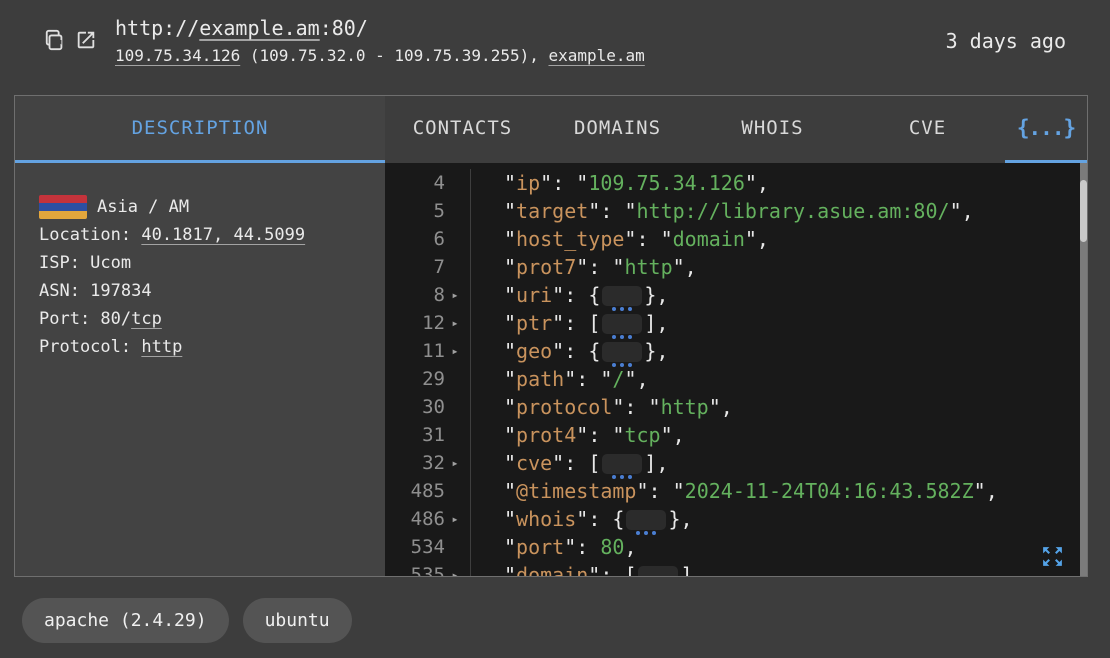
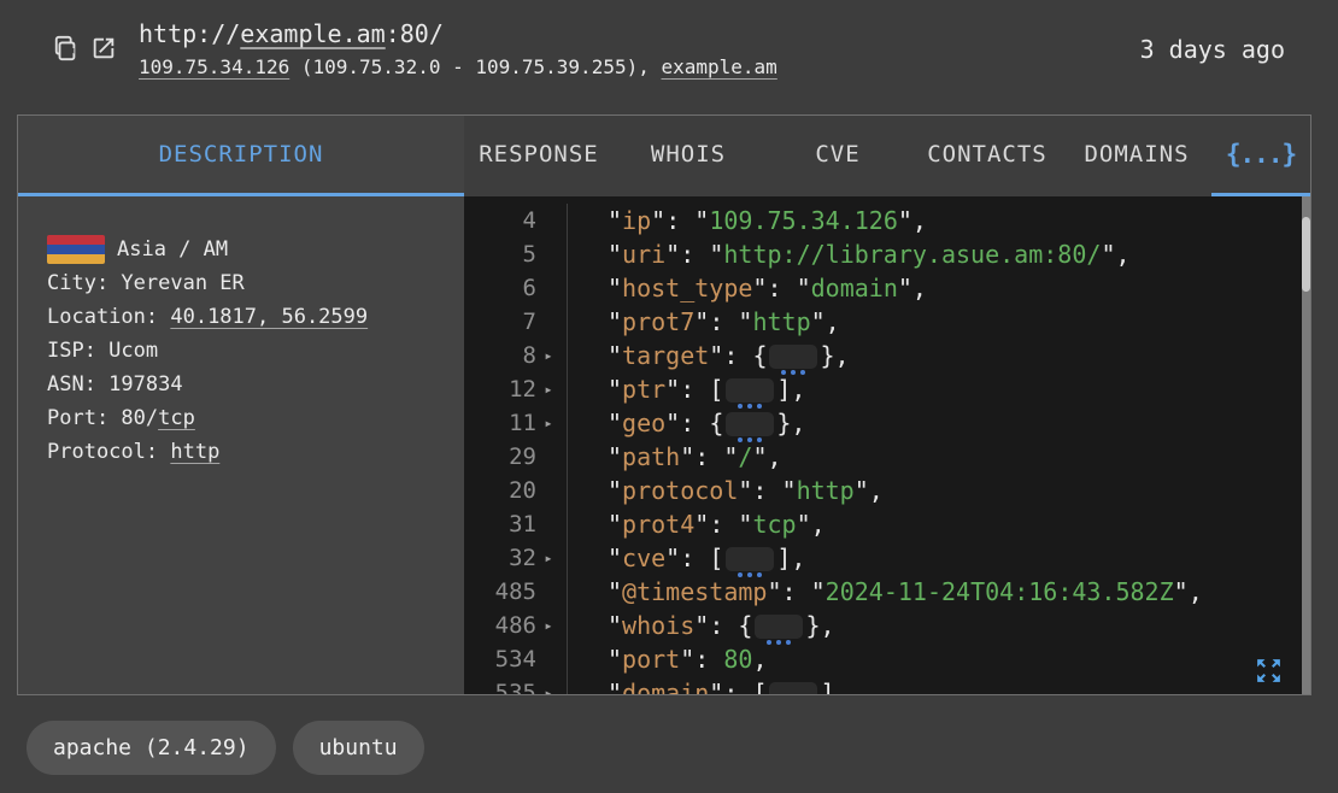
  http://example.am:80/
  109.75.34.126 (109.75.32.0 - 109.75.39.255), example.am
  3 days ago
  DESCRIPTION
  Asia / AM
+ City: Yerevan ER
- Location: 40.1817, 44.5099
+ Location: 40.1817, 56.2599
  ISP: Ucom
  ASN: 197834
  Port: 80/tcp
  Protocol: http
+ RESPONSE
- CONTACTS
+ WHOIS
- DOMAINS
+ CVE
- WHOIS
+ CONTACTS
- CVE
+ DOMAINS
  {...}
  4
  "ip": "109.75.34.126",
  5
- "target": "http://library.asue.am:80/",
+ "uri": "http://library.asue.am:80/",
  6
  "host_type": "domain",
  7
  "prot7": "http",
  8
  ▸
- "uri": { },
+ "target": { },
  12
  ▸
  "ptr": [ ],
  11
  ▸
  "geo": { },
  29
  "path": "/",
- 30
+ 20
  "protocol": "http",
  31
  "prot4": "tcp",
  32
  ▸
  "cve": [ ],
  485
  "@timestamp": "2024-11-24T04:16:43.582Z",
  486
  ▸
  "whois": { },
  534
  "port": 80,
  535
  ▸
  "domain": [ ],
  apache (2.4.29)
  ubuntu
